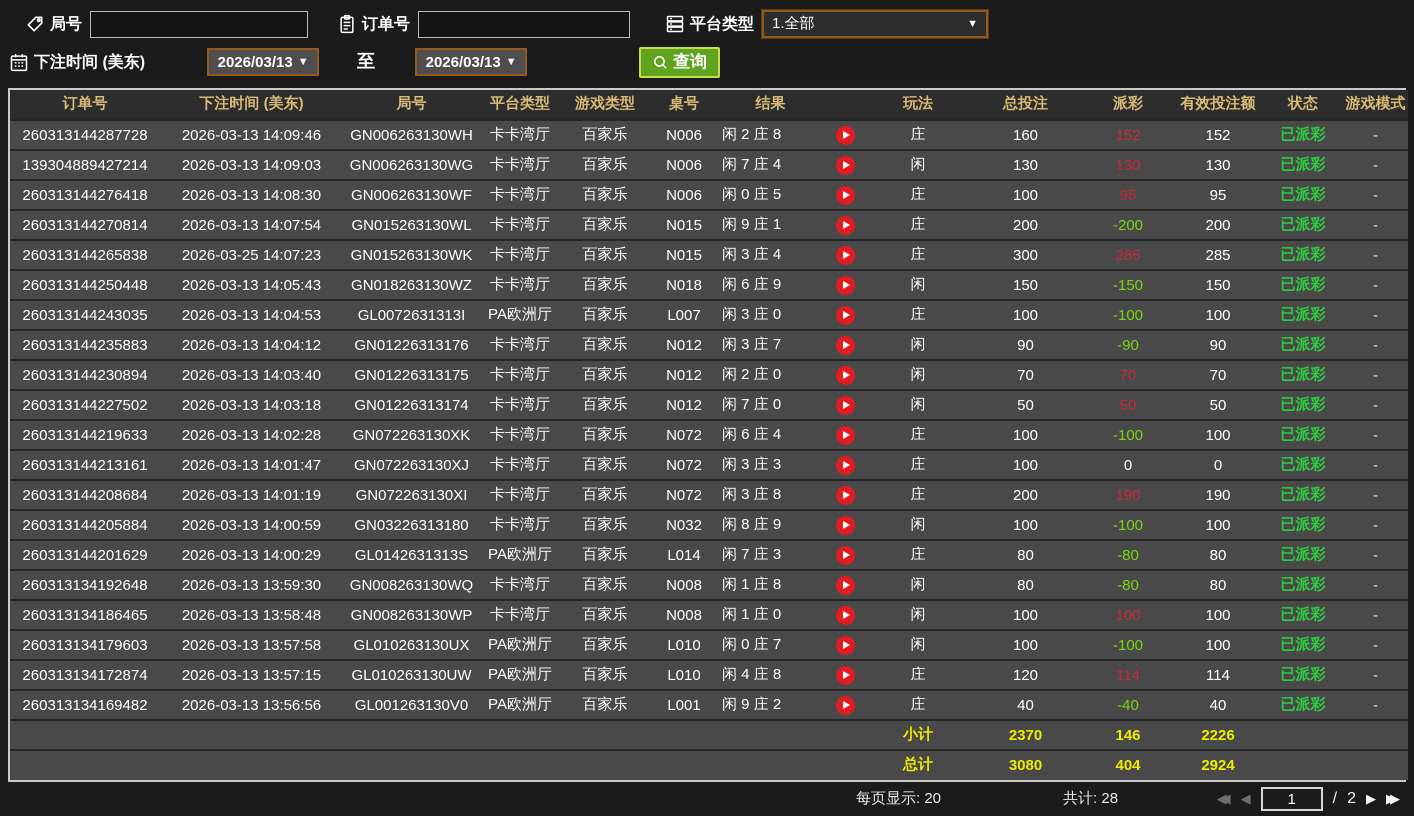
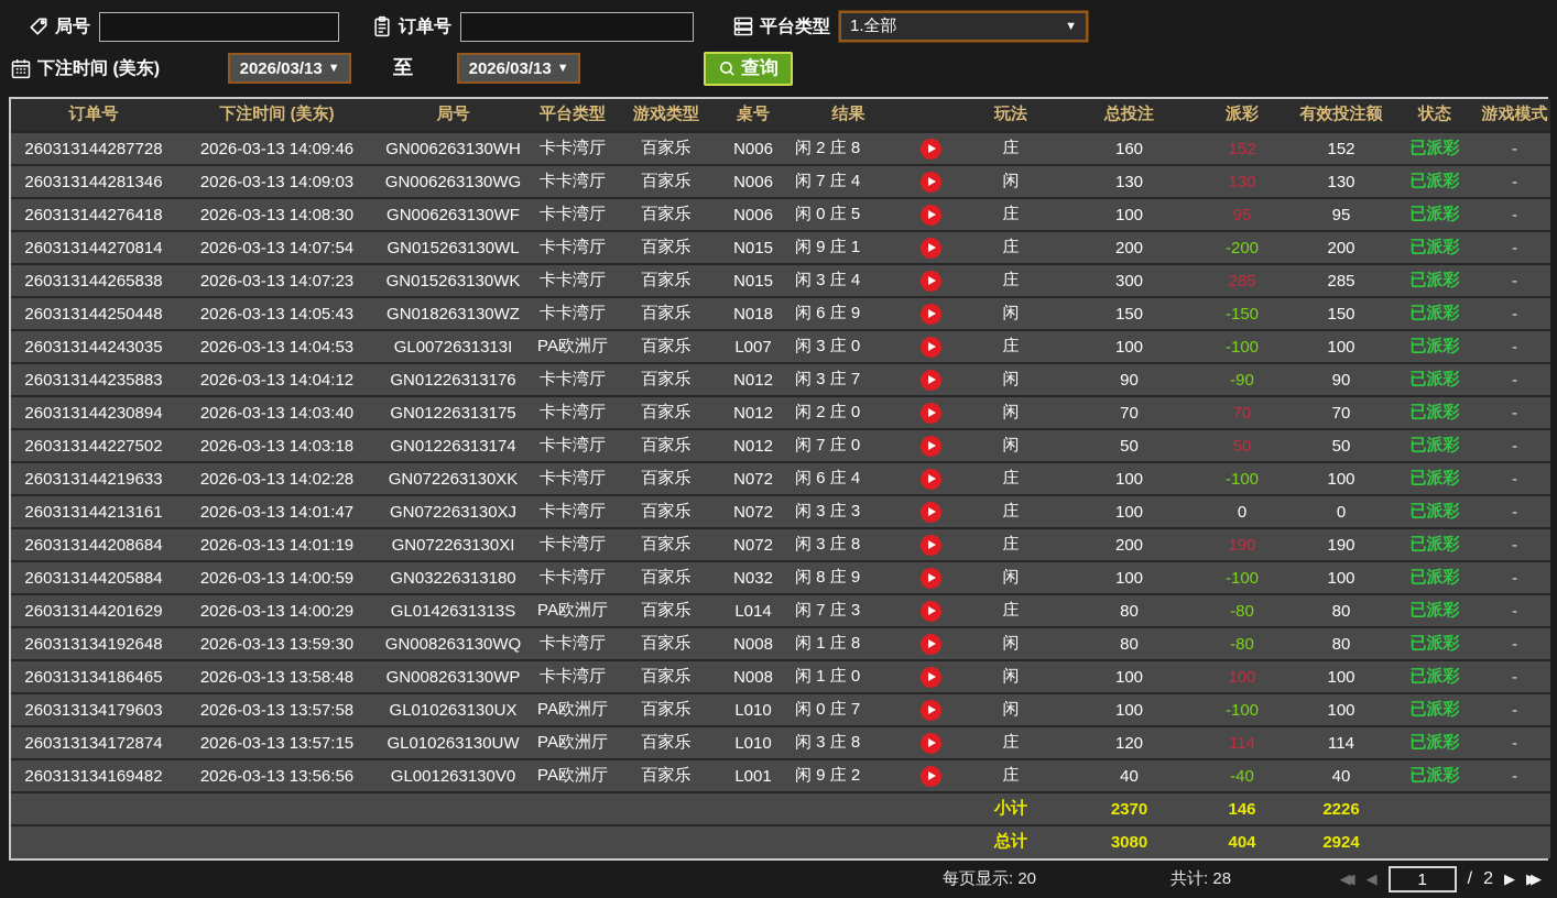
  局号
  订单号
  平台类型
  1.全部
  ▼
  下注时间 (美东)
  2026/03/13
  ▼
  至
  2026/03/13
  ▼
  查询
  订单号	下注时间 (美东)	局号	平台类型	游戏类型	桌号	结果		玩法	总投注	派彩	有效投注额	状态	游戏模式
  260313144287728	2026-03-13 14:09:46	GN006263130WH	卡卡湾厅	百家乐	N006	闲 2 庄 8		庄	160	152	152	已派彩	-
- 139304889427214	2026-03-13 14:09:03	GN006263130WG	卡卡湾厅	百家乐	N006	闲 7 庄 4		闲	130	130	130	已派彩	-
+ 260313144281346	2026-03-13 14:09:03	GN006263130WG	卡卡湾厅	百家乐	N006	闲 7 庄 4		闲	130	130	130	已派彩	-
  260313144276418	2026-03-13 14:08:30	GN006263130WF	卡卡湾厅	百家乐	N006	闲 0 庄 5		庄	100	95	95	已派彩	-
  260313144270814	2026-03-13 14:07:54	GN015263130WL	卡卡湾厅	百家乐	N015	闲 9 庄 1		庄	200	-200	200	已派彩	-
- 260313144265838	2026-03-25 14:07:23	GN015263130WK	卡卡湾厅	百家乐	N015	闲 3 庄 4		庄	300	285	285	已派彩	-
+ 260313144265838	2026-03-13 14:07:23	GN015263130WK	卡卡湾厅	百家乐	N015	闲 3 庄 4		庄	300	285	285	已派彩	-
  260313144250448	2026-03-13 14:05:43	GN018263130WZ	卡卡湾厅	百家乐	N018	闲 6 庄 9		闲	150	-150	150	已派彩	-
  260313144243035	2026-03-13 14:04:53	GL0072631313I	PA欧洲厅	百家乐	L007	闲 3 庄 0		庄	100	-100	100	已派彩	-
  260313144235883	2026-03-13 14:04:12	GN01226313176	卡卡湾厅	百家乐	N012	闲 3 庄 7		闲	90	-90	90	已派彩	-
  260313144230894	2026-03-13 14:03:40	GN01226313175	卡卡湾厅	百家乐	N012	闲 2 庄 0		闲	70	70	70	已派彩	-
  260313144227502	2026-03-13 14:03:18	GN01226313174	卡卡湾厅	百家乐	N012	闲 7 庄 0		闲	50	50	50	已派彩	-
  260313144219633	2026-03-13 14:02:28	GN072263130XK	卡卡湾厅	百家乐	N072	闲 6 庄 4		庄	100	-100	100	已派彩	-
  260313144213161	2026-03-13 14:01:47	GN072263130XJ	卡卡湾厅	百家乐	N072	闲 3 庄 3		庄	100	0	0	已派彩	-
  260313144208684	2026-03-13 14:01:19	GN072263130XI	卡卡湾厅	百家乐	N072	闲 3 庄 8		庄	200	190	190	已派彩	-
  260313144205884	2026-03-13 14:00:59	GN03226313180	卡卡湾厅	百家乐	N032	闲 8 庄 9		闲	100	-100	100	已派彩	-
  260313144201629	2026-03-13 14:00:29	GL0142631313S	PA欧洲厅	百家乐	L014	闲 7 庄 3		庄	80	-80	80	已派彩	-
  260313134192648	2026-03-13 13:59:30	GN008263130WQ	卡卡湾厅	百家乐	N008	闲 1 庄 8		闲	80	-80	80	已派彩	-
  260313134186465	2026-03-13 13:58:48	GN008263130WP	卡卡湾厅	百家乐	N008	闲 1 庄 0		闲	100	100	100	已派彩	-
  260313134179603	2026-03-13 13:57:58	GL010263130UX	PA欧洲厅	百家乐	L010	闲 0 庄 7		闲	100	-100	100	已派彩	-
- 260313134172874	2026-03-13 13:57:15	GL010263130UW	PA欧洲厅	百家乐	L010	闲 4 庄 8		庄	120	114	114	已派彩	-
+ 260313134172874	2026-03-13 13:57:15	GL010263130UW	PA欧洲厅	百家乐	L010	闲 3 庄 8		庄	120	114	114	已派彩	-
  260313134169482	2026-03-13 13:56:56	GL001263130V0	PA欧洲厅	百家乐	L001	闲 9 庄 2		庄	40	-40	40	已派彩	-
  								小计	2370	146	2226
  								总计	3080	404	2924
  每页显示: 20
  共计: 28
  ◀◀
  ◀
  1
  /
  2
  ▶
  ▶▶
